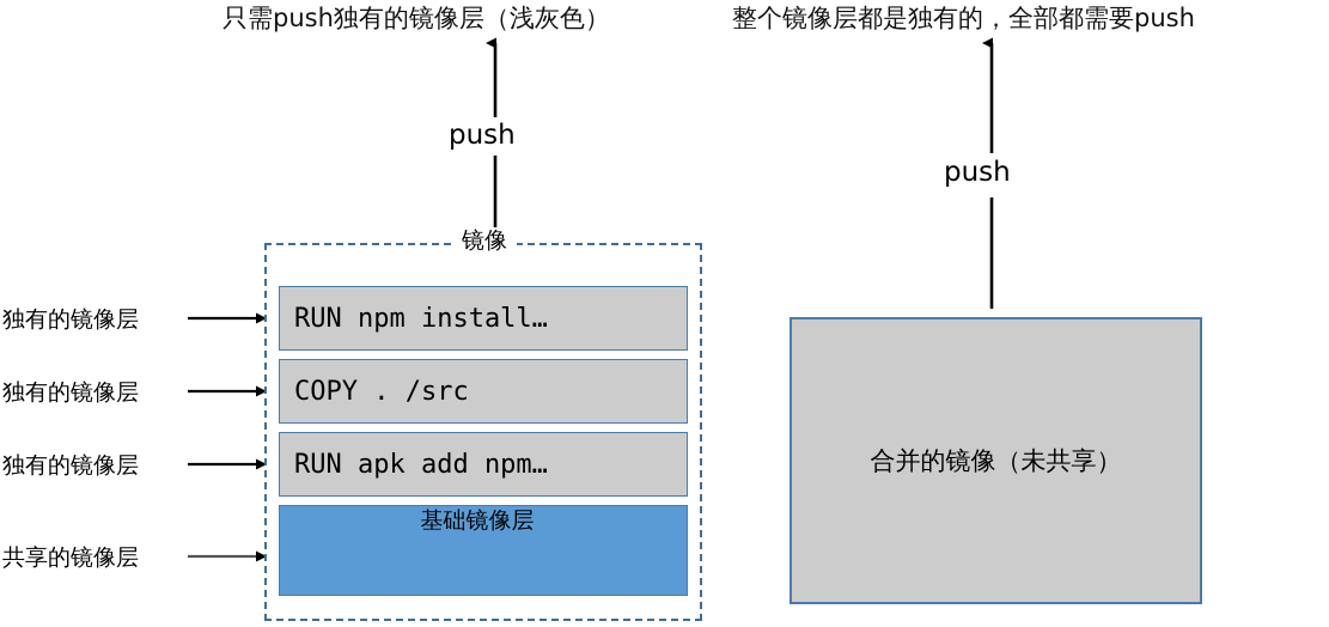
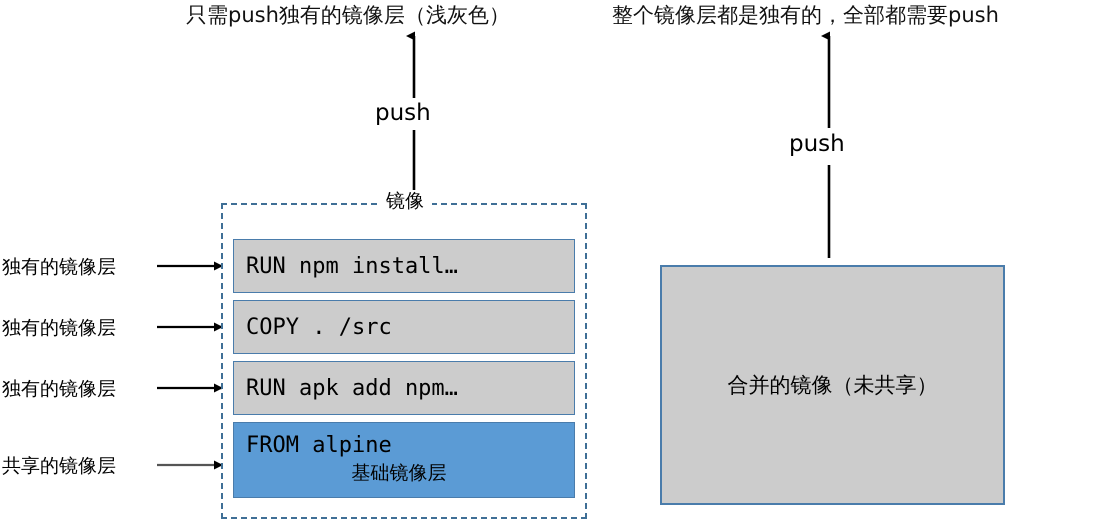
  只需push独有的镜像层（浅灰色）
  整个镜像层都是独有的，全部都需要push
  push
  push
  镜像
  RUN npm install…
  COPY . /src
  RUN apk add npm…
+ FROM alpine
  基础镜像层
  独有的镜像层
  独有的镜像层
  独有的镜像层
  共享的镜像层
  合并的镜像（未共享）
